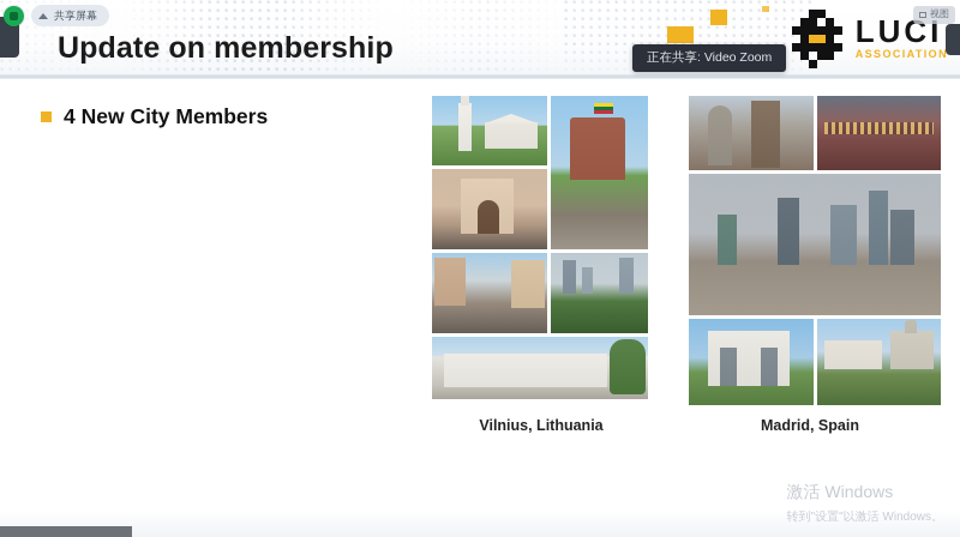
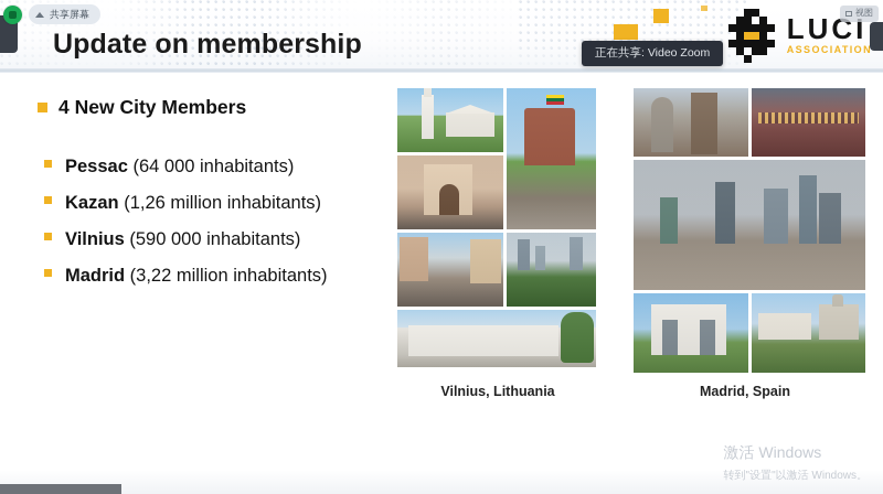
  Update on membership
  LUCI
  ASSOCIATION
  4 New City Members
+ Pessac (64 000 inhabitants)
+ Kazan (1,26 million inhabitants)
+ Vilnius (590 000 inhabitants)
+ Madrid (3,22 million inhabitants)
  Vilnius, Lithuania
  Madrid, Spain
  共享屏幕
  正在共享: Video Zoom
  视图
  激活 Windows
  转到"设置"以激活 Windows。
